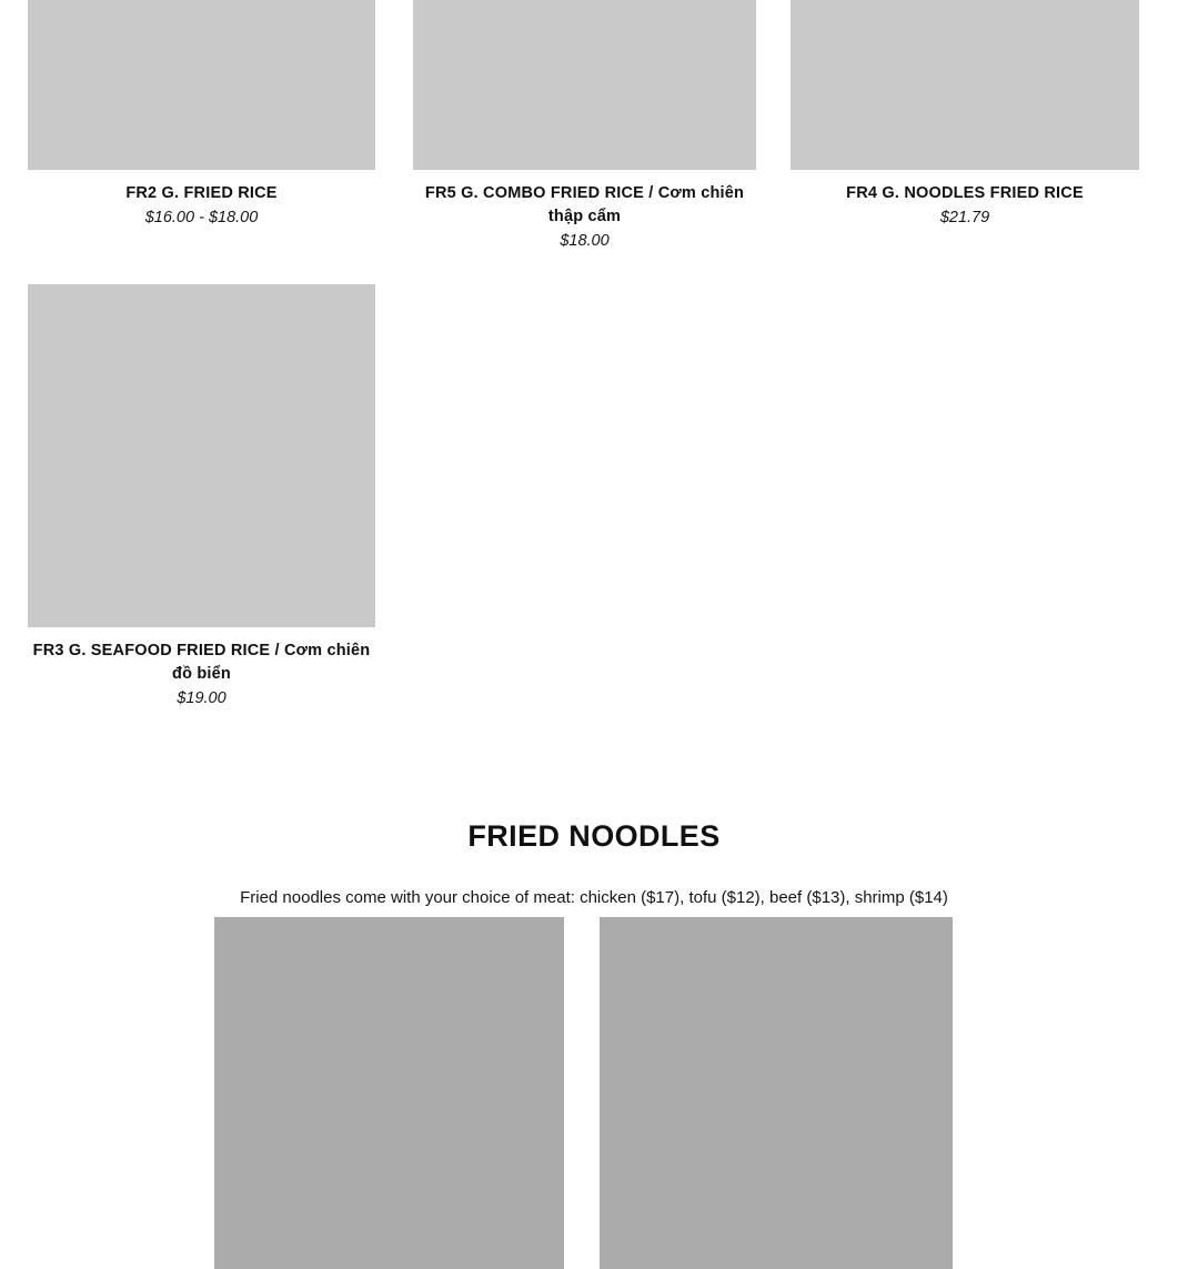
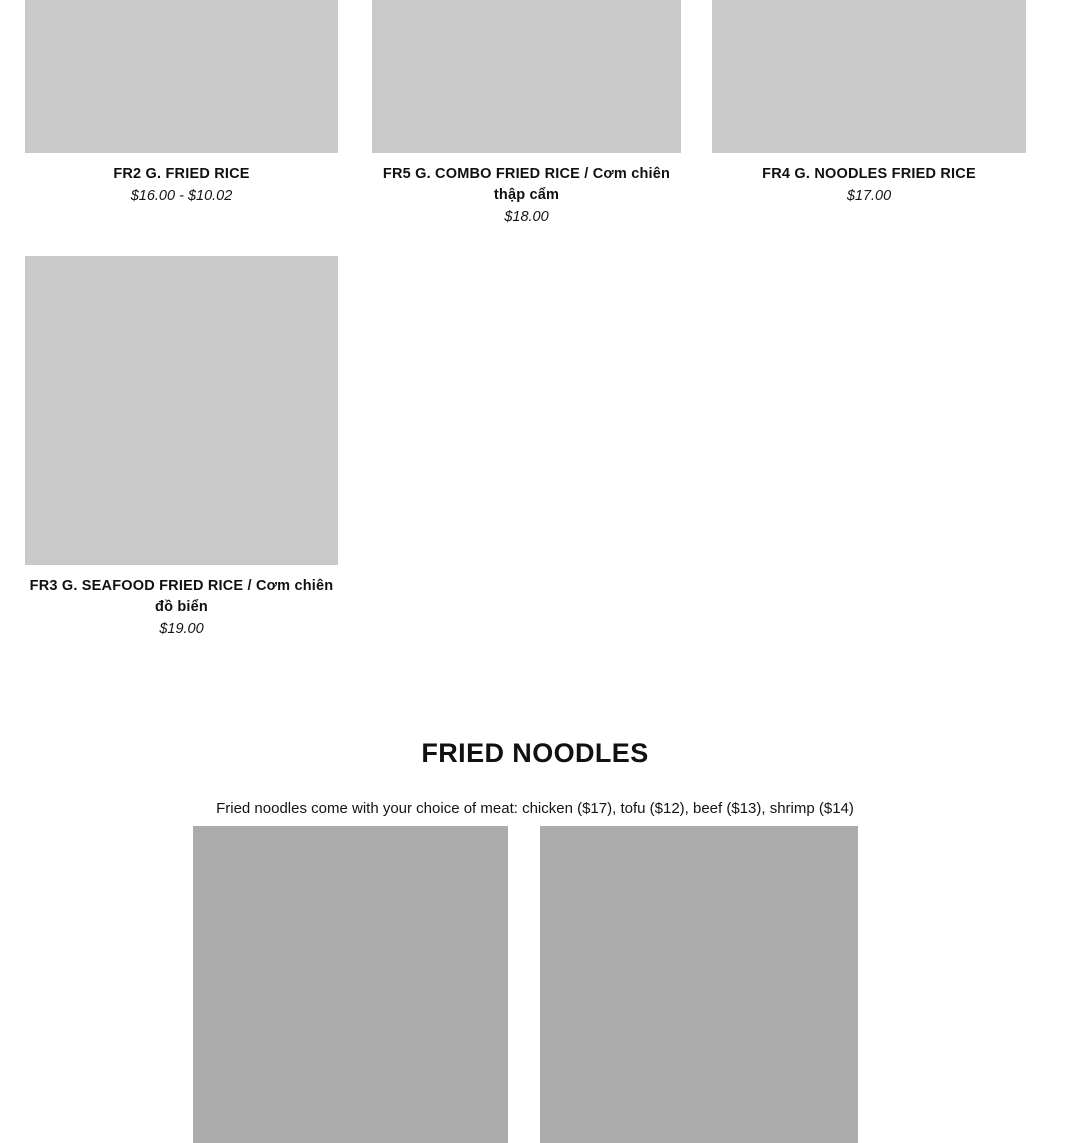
  FR2 G. FRIED RICE
- $16.00 - $18.00
+ $16.00 - $10.02
  FR5 G. COMBO FRIED RICE / Cơm chiên thập cẩm
  $18.00
  FR4 G. NOODLES FRIED RICE
- $21.79
+ $17.00
  FR3 G. SEAFOOD FRIED RICE / Cơm chiên đồ biển
  $19.00
  FRIED NOODLES
  Fried noodles come with your choice of meat: chicken ($17), tofu ($12), beef ($13), shrimp ($14)
